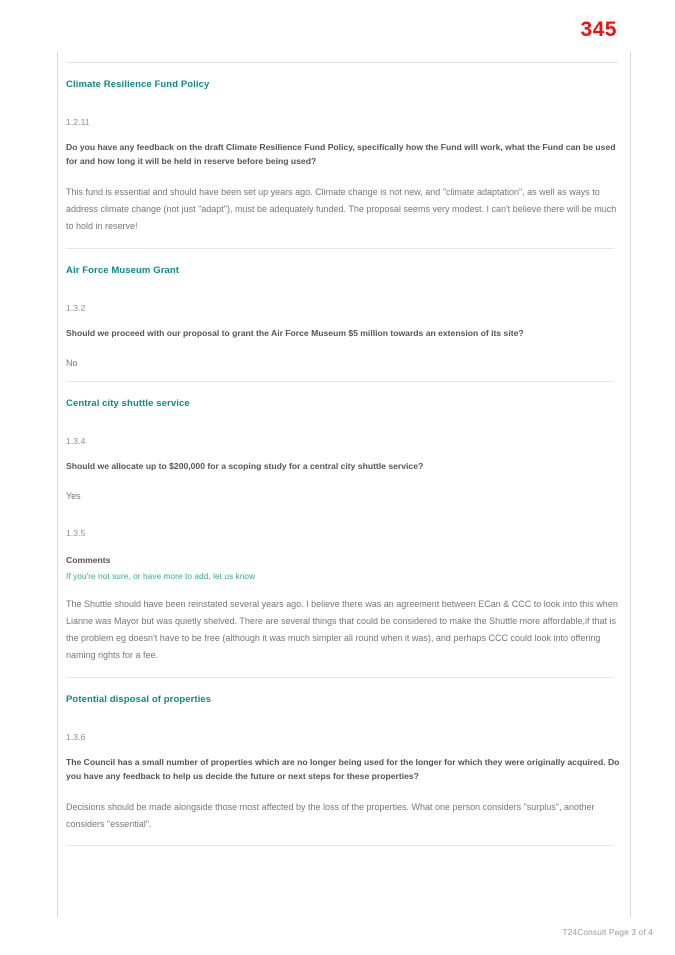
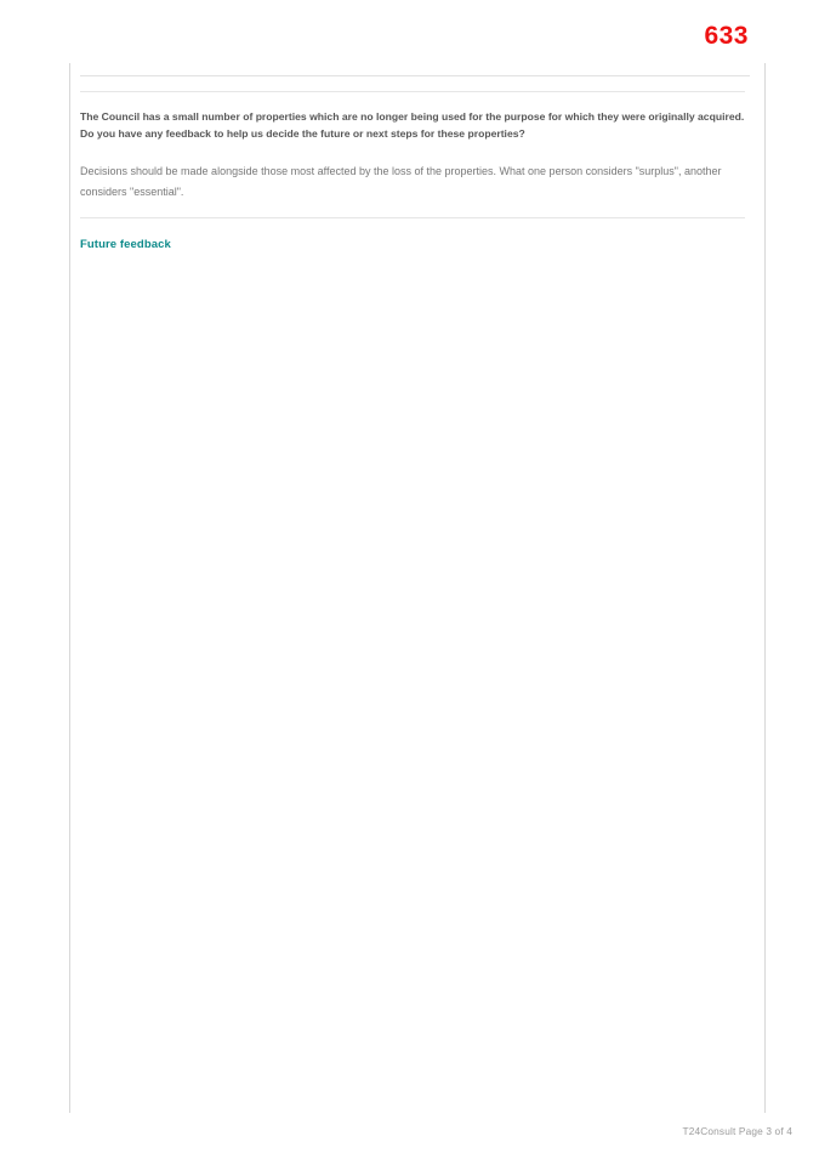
- 345
+ 633
- Climate Resilience Fund Policy
- 1.2.11
- Do you have any feedback on the draft Climate Resilience Fund Policy, specifically how the Fund will work, what the Fund can be used for and how long it will be held in reserve before being used?
- This fund is essential and should have been set up years ago. Climate change is not new, and "climate adaptation", as well as ways to address climate change (not just "adapt"), must be adequately funded. The proposal seems very modest. I can't believe there will be much to hold in reserve!
- Air Force Museum Grant
- 1.3.2
- Should we proceed with our proposal to grant the Air Force Museum $5 million towards an extension of its site?
- No
- Central city shuttle service
- 1.3.4
- Should we allocate up to $200,000 for a scoping study for a central city shuttle service?
- Yes
- 1.3.5
- Comments
- If you're not sure, or have more to add, let us know
- The Shuttle should have been reinstated several years ago. I believe there was an agreement between ECan & CCC to look into this when Lianne was Mayor but was quietly shelved. There are several things that could be considered to make the Shuttle more affordable,if that is the problem eg doesn't have to be free (although it was much simpler all round when it was), and perhaps CCC could look into offering naming rights for a fee.
- Potential disposal of properties
- 1.3.6
- The Council has a small number of properties which are no longer being used for the longer for which they were originally acquired. Do you have any feedback to help us decide the future or next steps for these properties?
+ The Council has a small number of properties which are no longer being used for the purpose for which they were originally acquired. Do you have any feedback to help us decide the future or next steps for these properties?
  Decisions should be made alongside those most affected by the loss of the properties. What one person considers "surplus", another considers "essential".
+ Future feedback
  T24Consult Page 3 of 4
